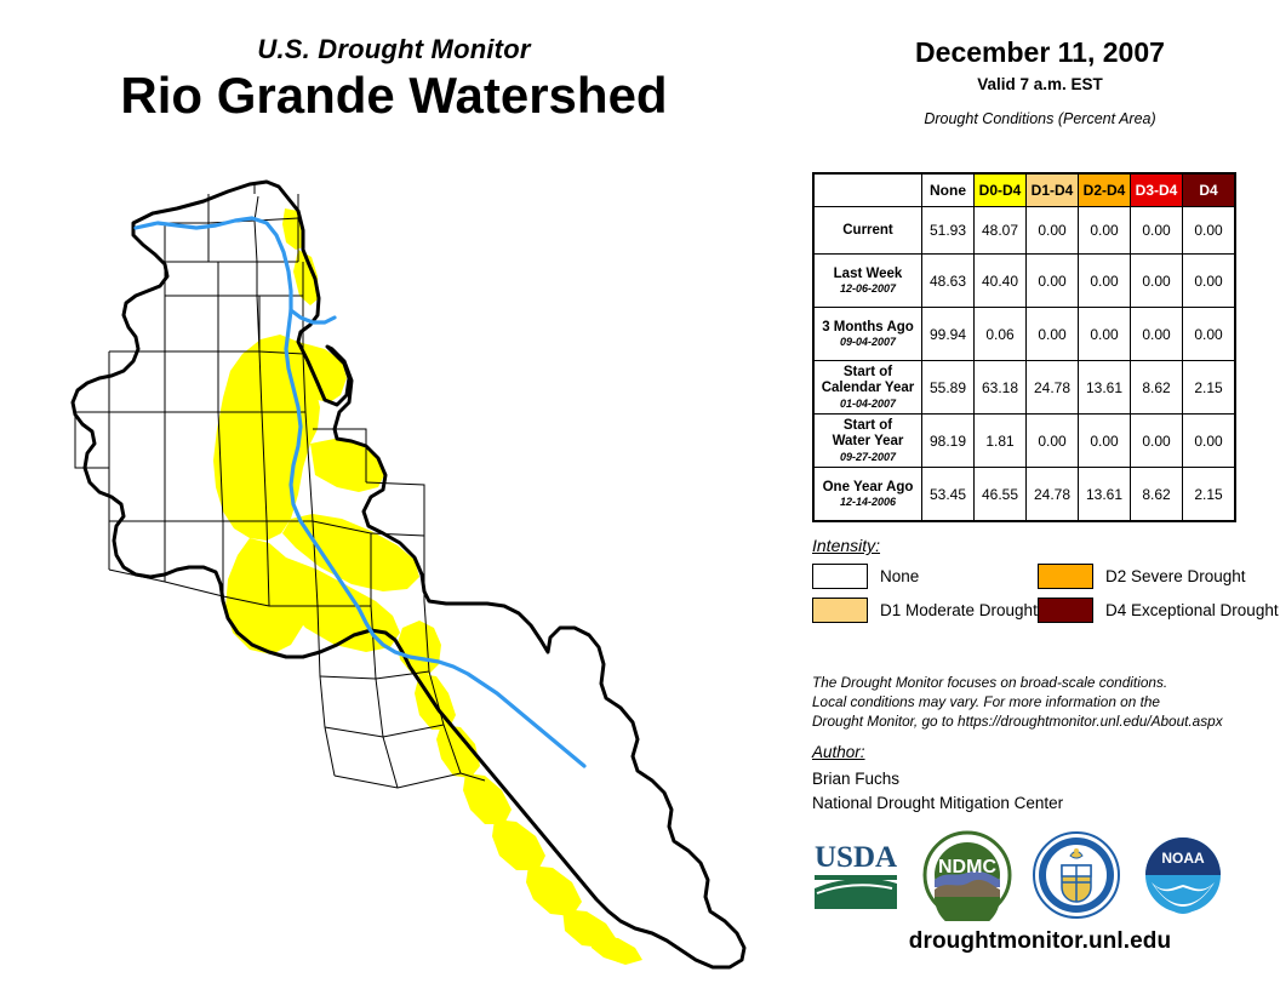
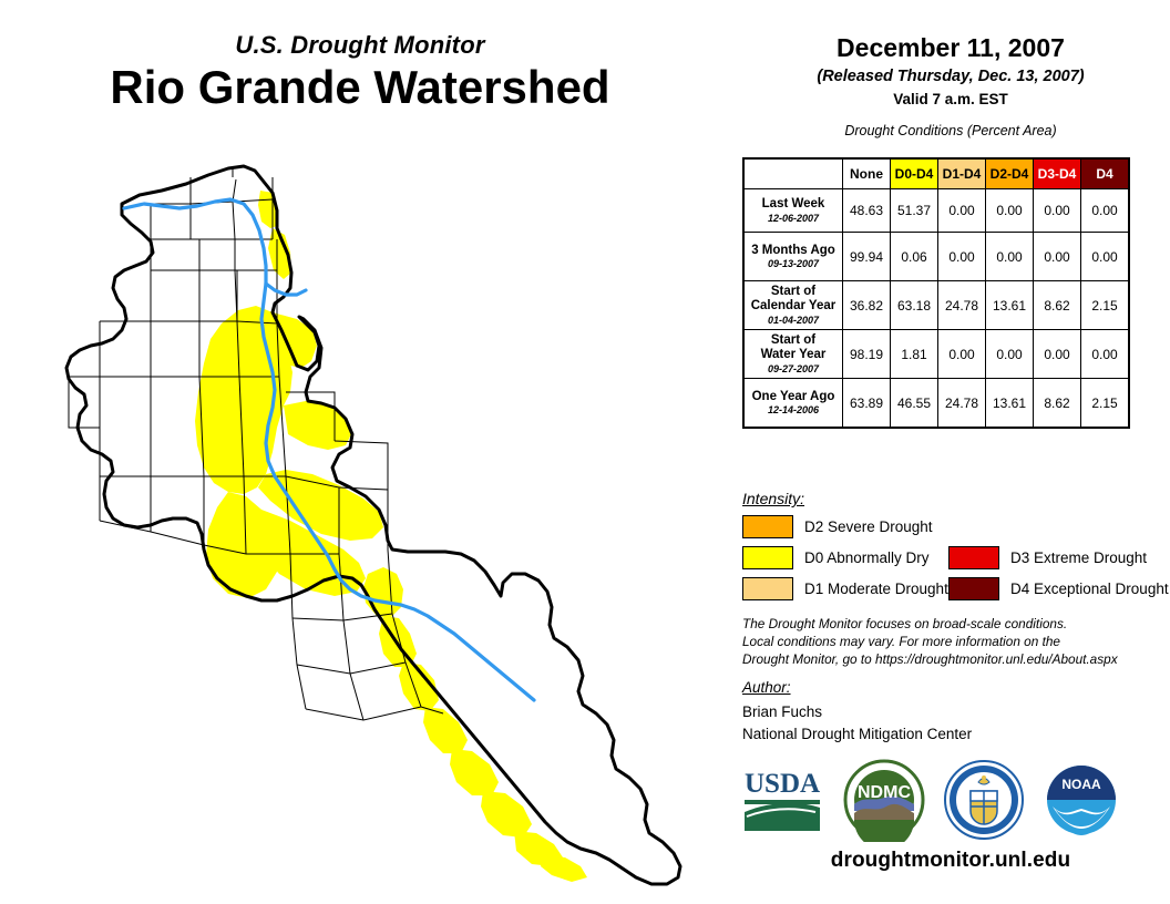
  U.S. Drought Monitor
  Rio Grande Watershed
  December 11, 2007
+ (Released Thursday, Dec. 13, 2007)
  Valid 7 a.m. EST
  Drought Conditions (Percent Area)
  	None	D0-D4	D1-D4	D2-D4	D3-D4	D4
- Current	51.93	48.07	0.00	0.00	0.00	0.00
- Last Week12-06-2007	48.63	40.40	0.00	0.00	0.00	0.00
+ Last Week12-06-2007	48.63	51.37	0.00	0.00	0.00	0.00
- 3 Months Ago09-04-2007	99.94	0.06	0.00	0.00	0.00	0.00
+ 3 Months Ago09-13-2007	99.94	0.06	0.00	0.00	0.00	0.00
- Start ofCalendar Year01-04-2007	55.89	63.18	24.78	13.61	8.62	2.15
+ Start ofCalendar Year01-04-2007	36.82	63.18	24.78	13.61	8.62	2.15
  Start ofWater Year09-27-2007	98.19	1.81	0.00	0.00	0.00	0.00
- One Year Ago12-14-2006	53.45	46.55	24.78	13.61	8.62	2.15
+ One Year Ago12-14-2006	63.89	46.55	24.78	13.61	8.62	2.15
  Intensity:
- None
  D2 Severe Drought
+ D0 Abnormally Dry
+ D3 Extreme Drought
  D1 Moderate Drought
  D4 Exceptional Drought
  The Drought Monitor focuses on broad-scale conditions.
  Local conditions may vary. For more information on the
  Drought Monitor, go to https://droughtmonitor.unl.edu/About.aspx
  Author:
  Brian Fuchs
  National Drought Mitigation Center
  USDA
  NDMC
  NOAA
  droughtmonitor.unl.edu
